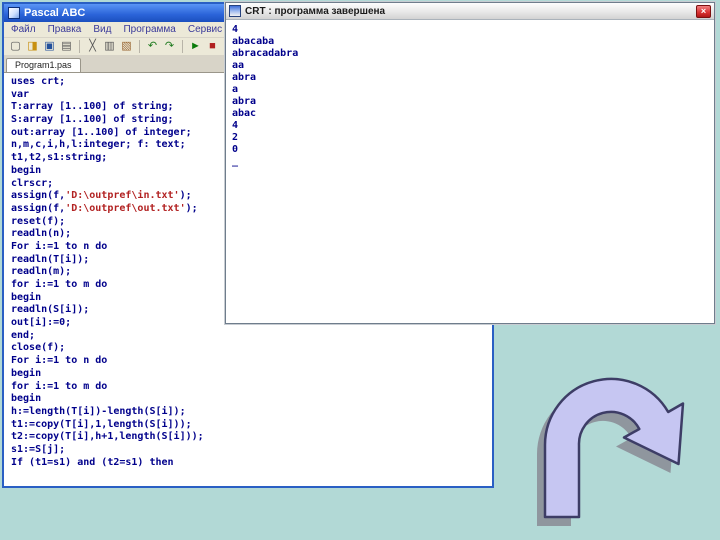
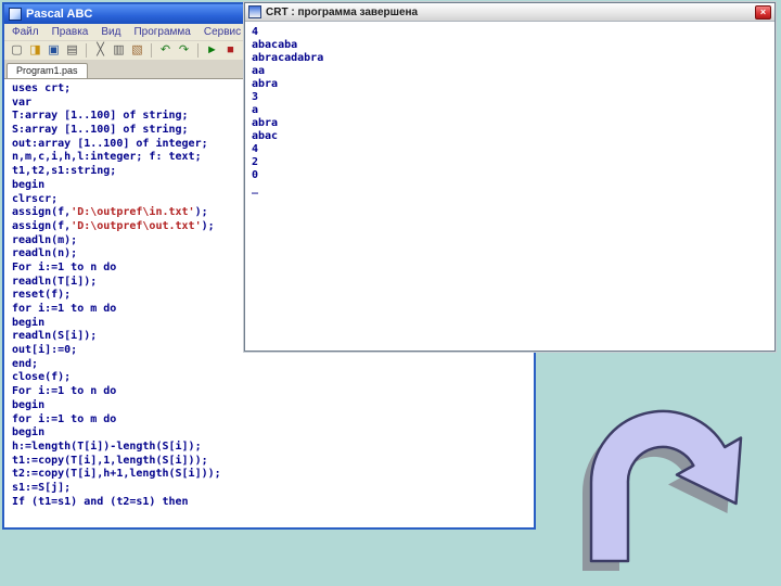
  Pascal ABC
  Файл
  Правка
  Вид
  Программа
  Сервис
  ▢
  ◨
  ▣
  ▤
  ╳
  ▥
  ▧
  ↶
  ↷
  ►
  ■
  Program1.pas
  uses crt;
  var
  T:array [1..100] of string;
  S:array [1..100] of string;
  out:array [1..100] of integer;
  n,m,c,i,h,l:integer; f: text;
  t1,t2,s1:string;
  begin
  clrscr;
  assign(f,'D:\outpref\in.txt');
  assign(f,'D:\outpref\out.txt');
- reset(f);
+ readln(m);
  readln(n);
  For i:=1 to n do
  readln(T[i]);
- readln(m);
+ reset(f);
  for i:=1 to m do
  begin
  readln(S[i]);
  out[i]:=0;
  end;
  close(f);
  For i:=1 to n do
  begin
  for i:=1 to m do
  begin
  h:=length(T[i])-length(S[i]);
  t1:=copy(T[i],1,length(S[i]));
  t2:=copy(T[i],h+1,length(S[i]));
  s1:=S[j];
  If (t1=s1) and (t2=s1) then
  CRT : программа завершена
  ×
  4
  abacaba
  abracadabra
  aa
  abra
+ 3
  a
  abra
  abac
  4
  2
  0
  _
